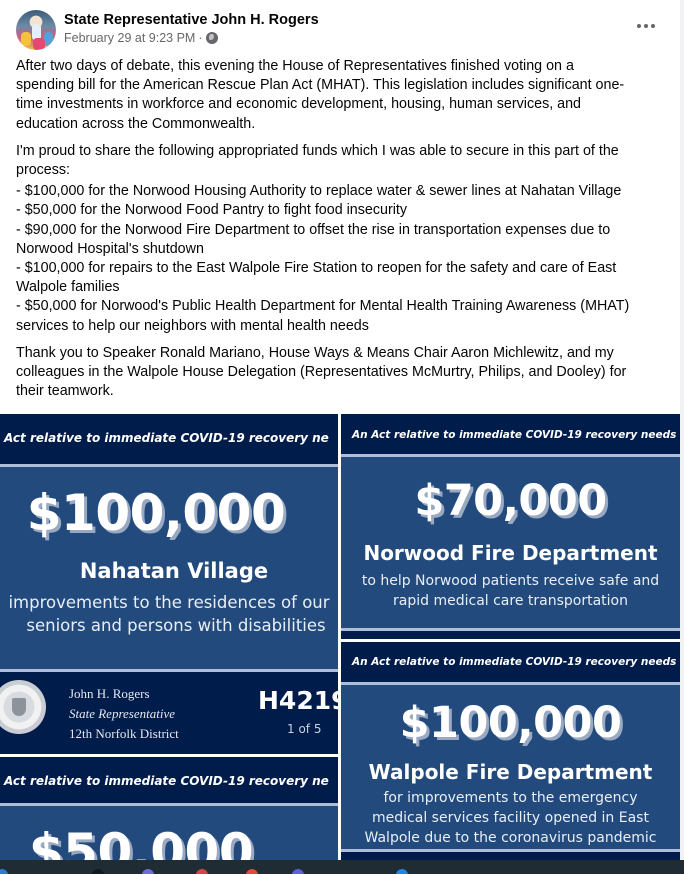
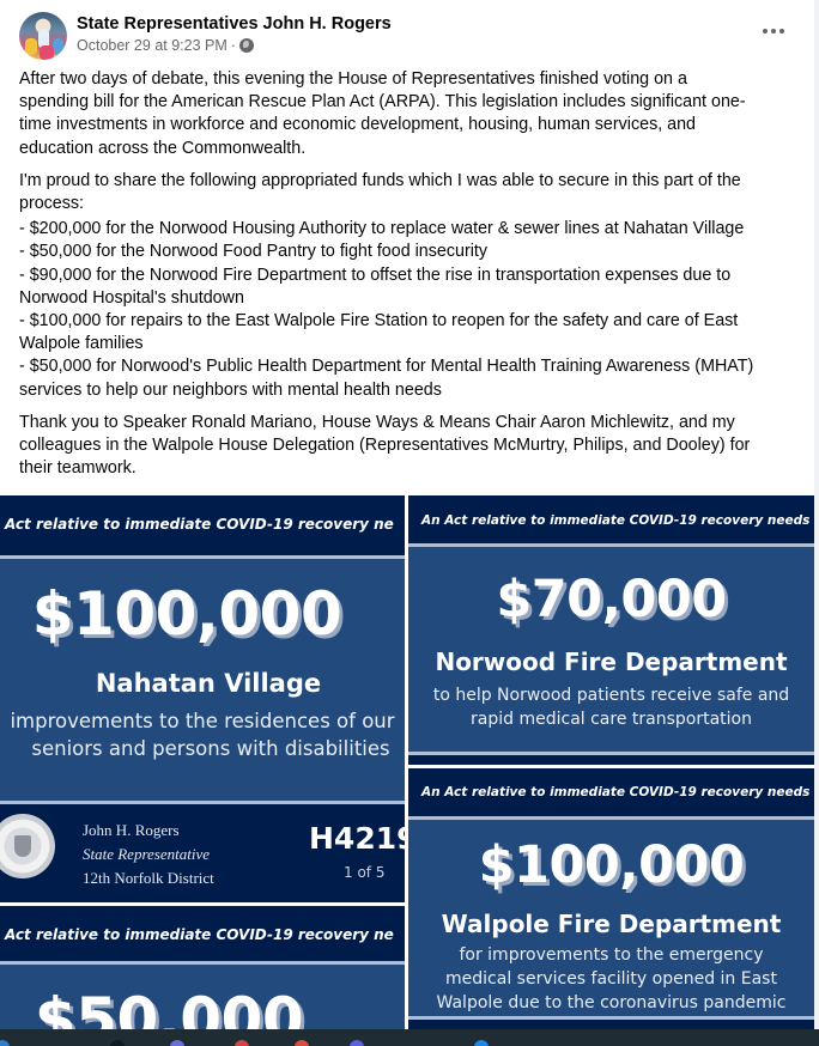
- State Representative John H. Rogers
+ State Representatives John H. Rogers
- February 29 at 9:23 PM
+ October 29 at 9:23 PM
  ·
  After two days of debate, this evening the House of Representatives finished voting on a
- spending bill for the American Rescue Plan Act (MHAT). This legislation includes significant one-
+ spending bill for the American Rescue Plan Act (ARPA). This legislation includes significant one-
  time investments in workforce and economic development, housing, human services, and
  education across the Commonwealth.
  I'm proud to share the following appropriated funds which I was able to secure in this part of the
  process:
- - $100,000 for the Norwood Housing Authority to replace water & sewer lines at Nahatan Village
+ - $200,000 for the Norwood Housing Authority to replace water & sewer lines at Nahatan Village
  - $50,000 for the Norwood Food Pantry to fight food insecurity
  - $90,000 for the Norwood Fire Department to offset the rise in transportation expenses due to
  Norwood Hospital's shutdown
  - $100,000 for repairs to the East Walpole Fire Station to reopen for the safety and care of East
  Walpole families
  - $50,000 for Norwood's Public Health Department for Mental Health Training Awareness (MHAT)
  services to help our neighbors with mental health needs
  Thank you to Speaker Ronald Mariano, House Ways & Means Chair Aaron Michlewitz, and my
  colleagues in the Walpole House Delegation (Representatives McMurtry, Philips, and Dooley) for
  their teamwork.
  Act relative to immediate COVID-19 recovery ne
  $100,000
  Nahatan Village
  improvements to the residences of our
  seniors and persons with disabilities
  John H. Rogers
  State Representative
  12th Norfolk District
  H421
  1 of 5
  An Act relative to immediate COVID-19 recovery needs
  $70,000
  Norwood Fire Department
  to help Norwood patients receive safe and
  rapid medical care transportation
  An Act relative to immediate COVID-19 recovery needs
  $100,000
  Walpole Fire Department
  for improvements to the emergency
  medical services facility opened in East
  Walpole due to the coronavirus pandemic
  Act relative to immediate COVID-19 recovery ne
  $50,000
